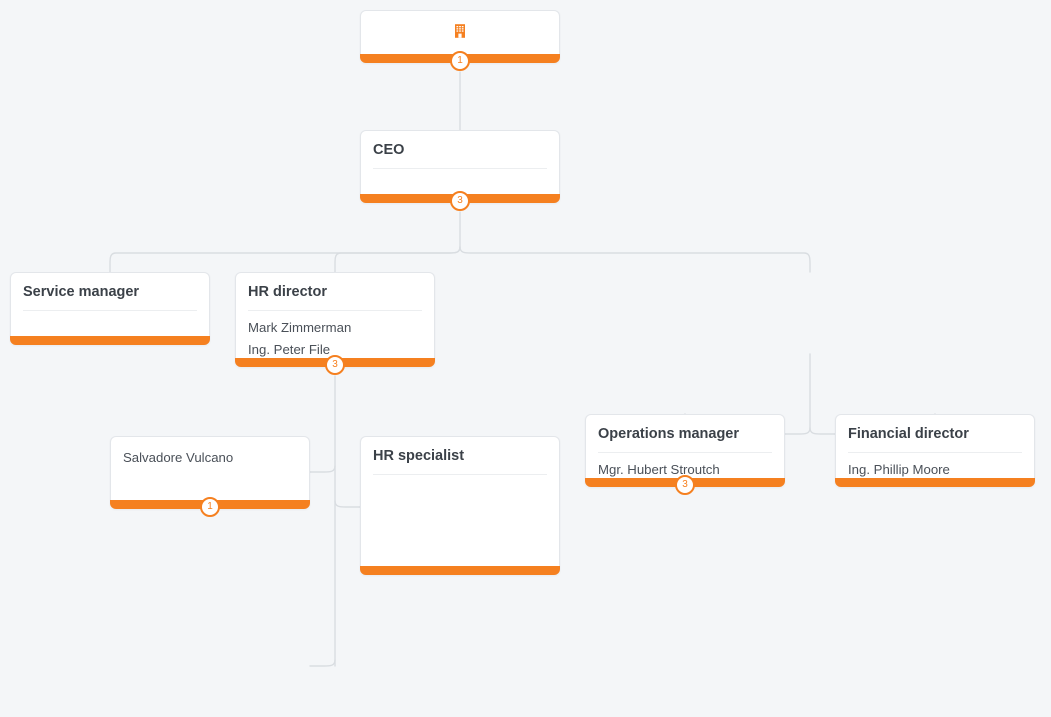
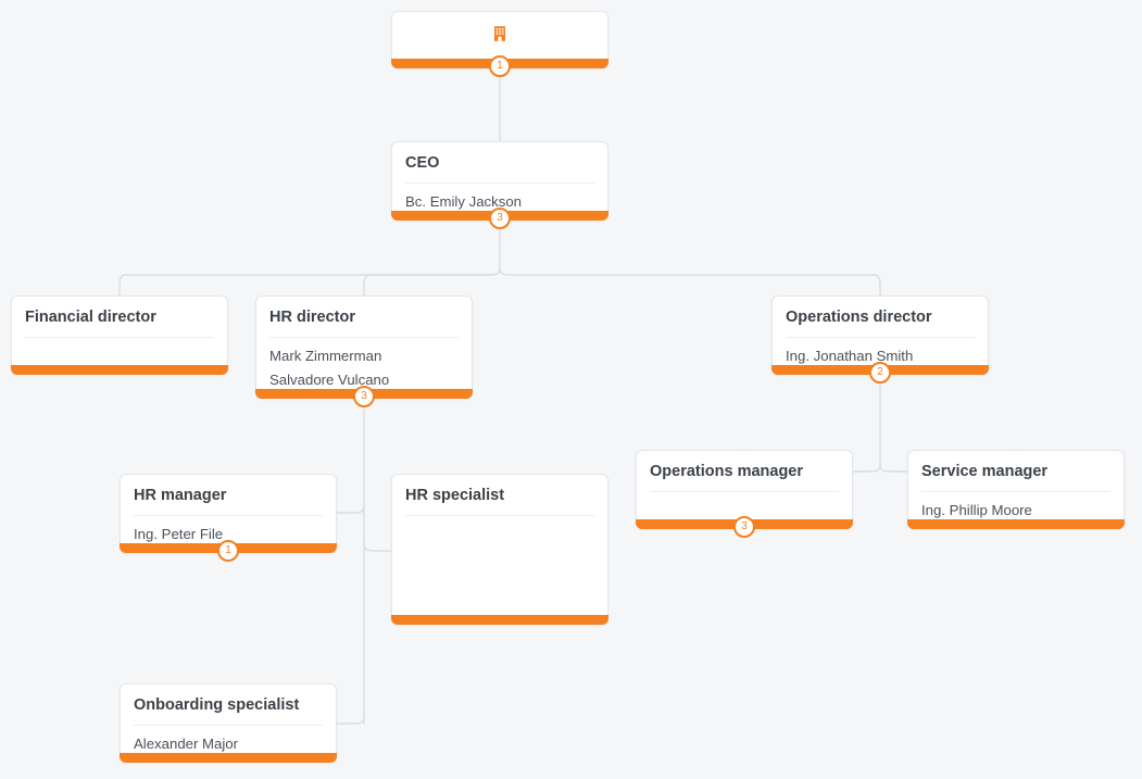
  1
  CEO
+ Bc. Emily Jackson
  3
- Service manager
+ Financial director
  HR director
  Mark Zimmerman
- Ing. Peter File
+ Salvadore Vulcano
  3
+ Operations director
+ Ing. Jonathan Smith
+ 2
+ HR manager
- Salvadore Vulcano
+ Ing. Peter File
  1
  HR specialist
  Operations manager
- Mgr. Hubert Stroutch
  3
- Financial director
+ Service manager
  Ing. Phillip Moore
+ Onboarding specialist
+ Alexander Major
